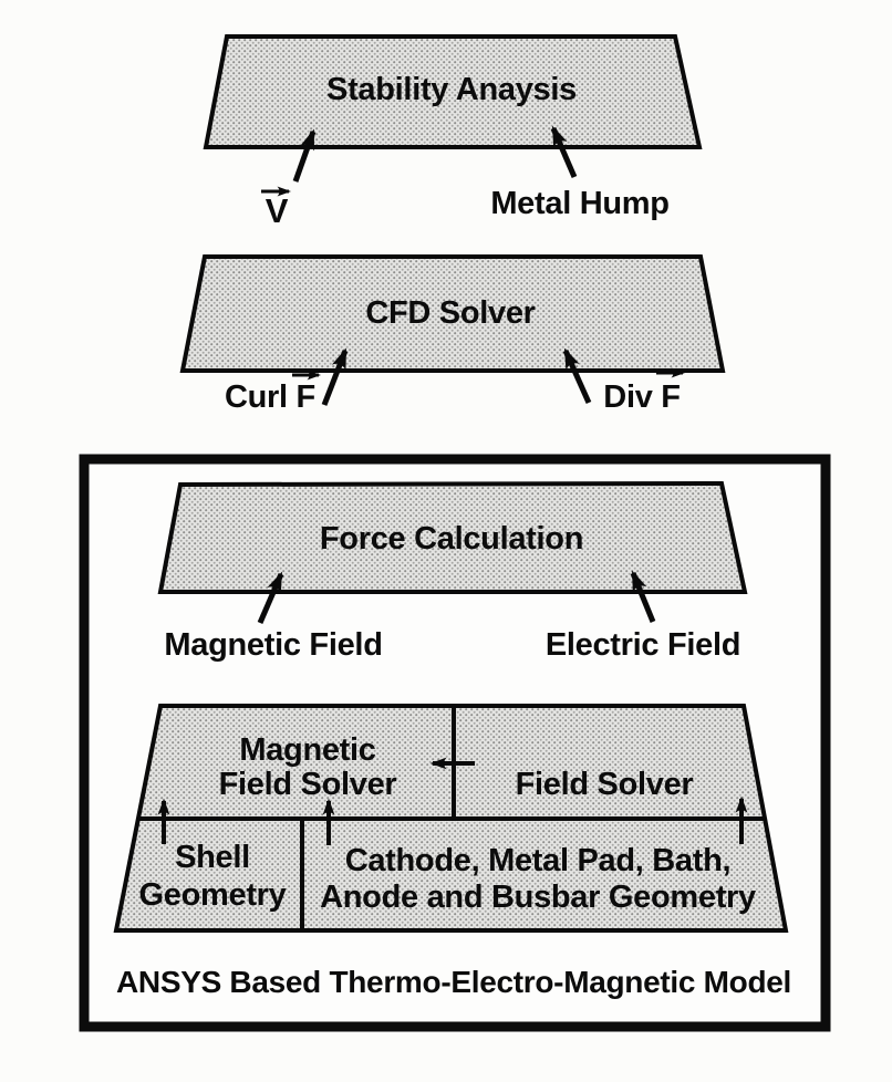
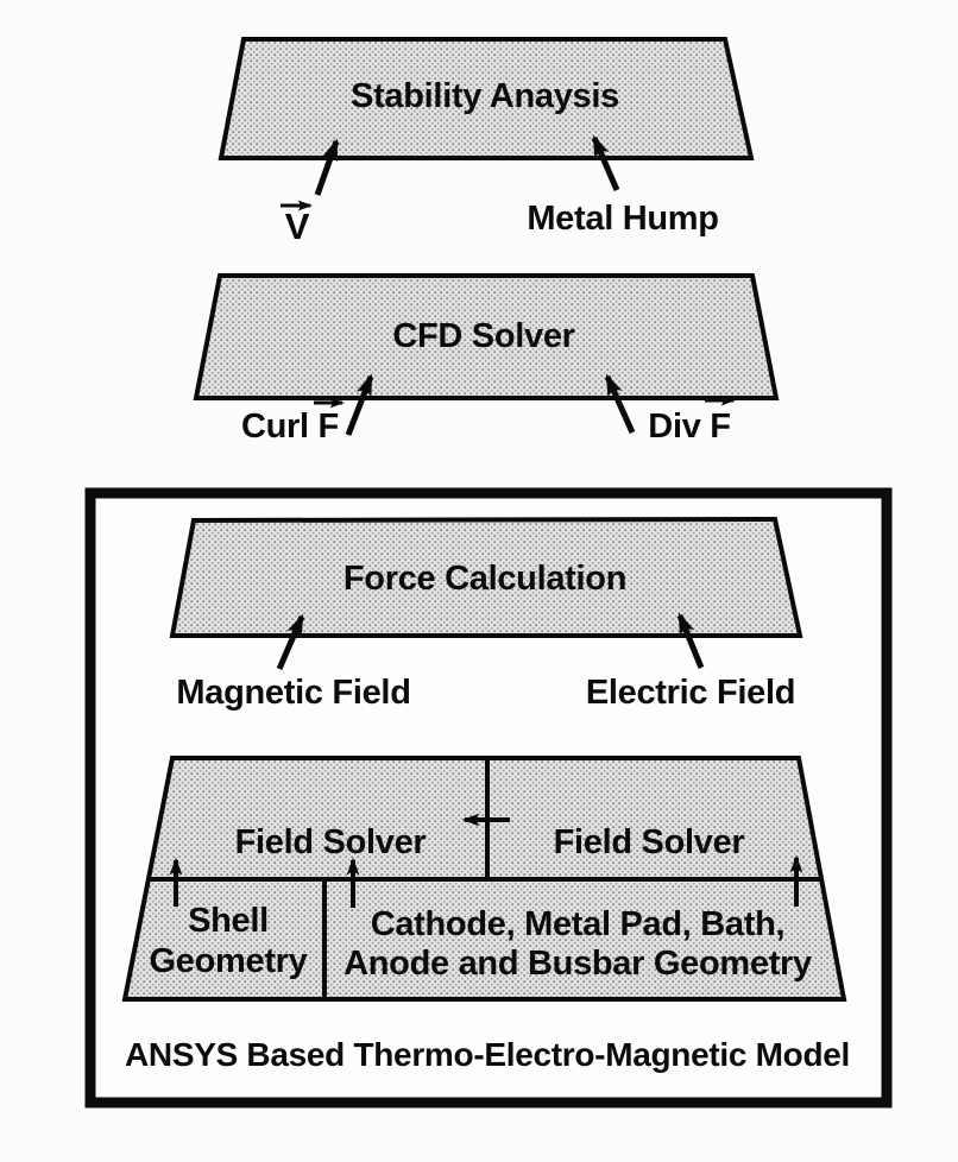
  Stability Anaysis
  V
  Metal Hump
  CFD Solver
  Curl F
  Div F
  Force Calculation
  Magnetic Field
  Electric Field
- Magnetic
  Field Solver
  Field Solver
  Shell
  Geometry
  Cathode, Metal Pad, Bath,
  Anode and Busbar Geometry
  ANSYS Based Thermo-Electro-Magnetic Model
